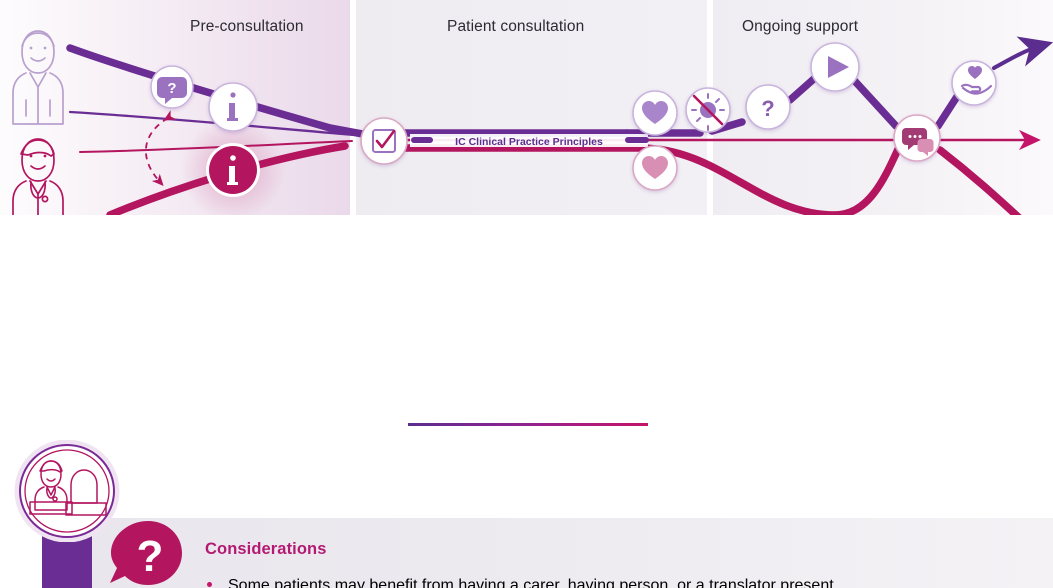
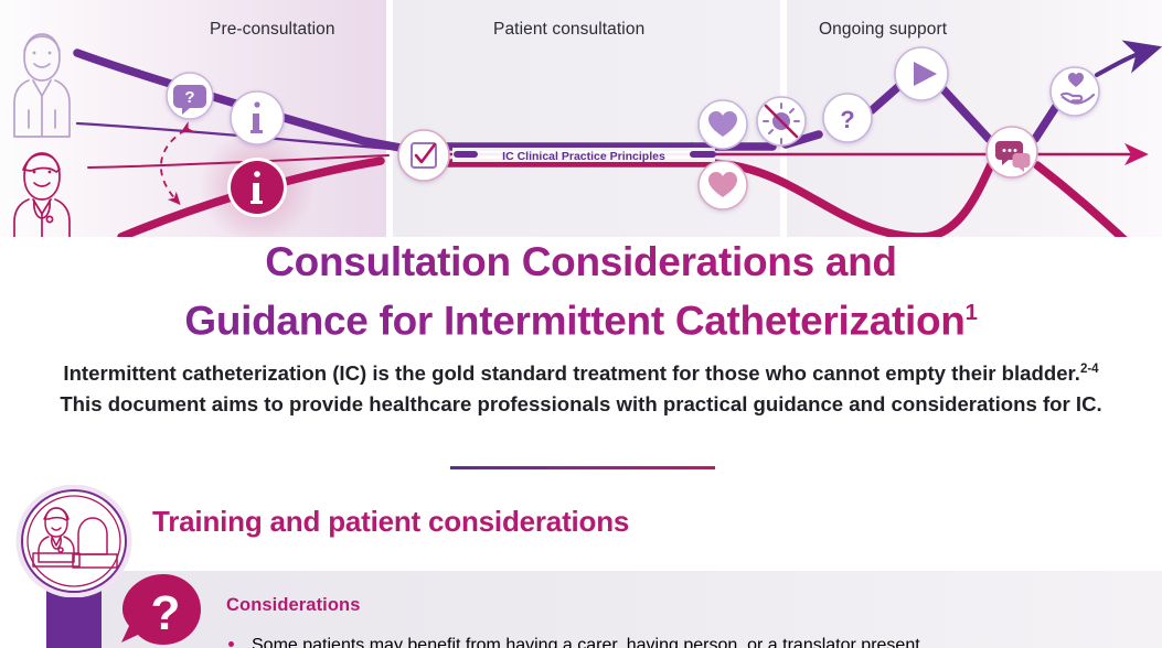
  Pre-consultation
  Patient consultation
  Ongoing support
  ?
  IC Clinical Practice Principles
  ?
+ Consultation Considerations and
+ Guidance for Intermittent Catheterization1
+ Intermittent catheterization (IC) is the gold standard treatment for those who cannot empty their bladder.2-4 This document aims to provide healthcare professionals with practical guidance and considerations for IC.
+ Training and patient considerations
  ?
  Considerations
  Some patients may benefit from having a carer, having person, or a translator present
